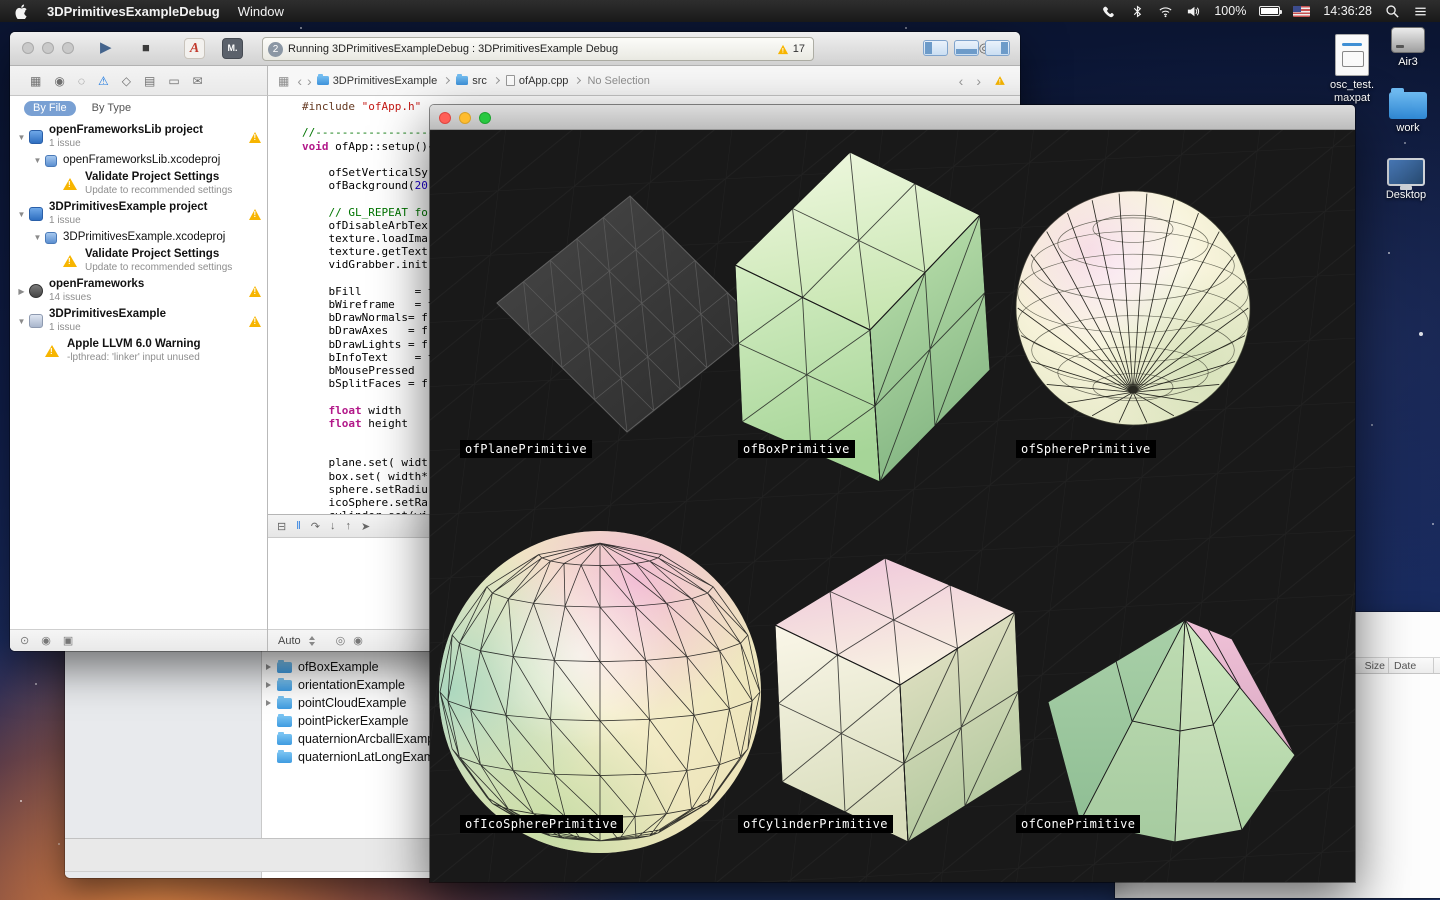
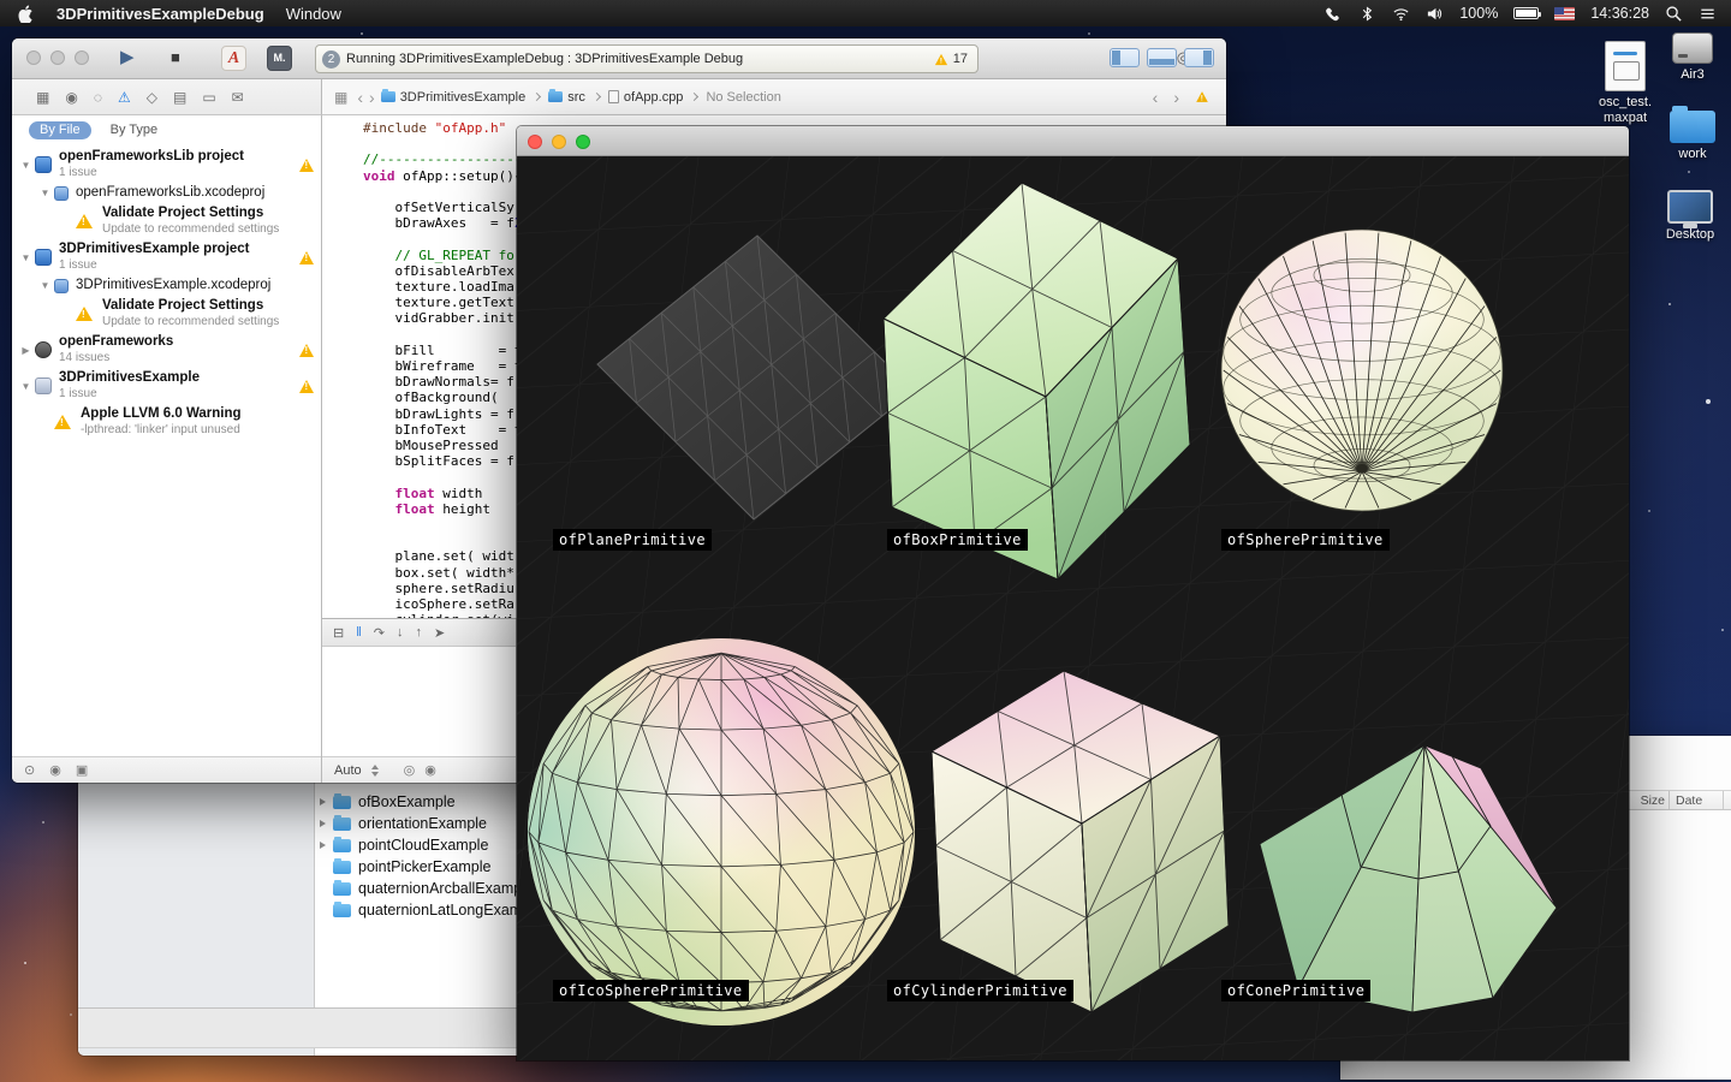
  osc_test.
  maxpat
  Air3
  work
  Desktop
  Size
  Date
  ofBoxExample
  orientationExample
  pointCloudExample
  pointPickerExample
  quaternionArcballExam
  quaternionLatLongExam
  ▶
  ■
  A
  M.
  2
  Running 3DPrimitivesExampleDebug : 3DPrimitivesExample Debug
  17
  ▦
  ◉
  ◌
  ⚠
  ◇
  ▤
  ▭
  ✉
  ▦
  ‹
  ›
  3DPrimitivesExample
  src
  ofApp.cpp
  No Selection
  ‹
  ›
  By File
  By Type
  ▼
  openFrameworksLib project
  1 issue
  ▼
  openFrameworksLib.xcodeproj
  Validate Project Settings
  Update to recommended settings
  ▼
  3DPrimitivesExample project
  1 issue
  ▼
  3DPrimitivesExample.xcodeproj
  Validate Project Settings
  Update to recommended settings
  ▶
  openFrameworks
  14 issues
  ▼
  3DPrimitivesExample
  1 issue
  Apple LLVM 6.0 Warning
  -lpthread: 'linker' input unused
  ⊙
  ◉
  ▣
  #include "ofApp.h"
  void ofApp::setup()
  ofSetVerticalSy
- ofBackground(20
+ bDrawAxes = f
  // GL_REPEAT fo
  ofDisableArbTex
  texture.loadIma
  texture.getText
  vidGrabber.init
  bFill =
  bWireframe =
  bDrawNormals= f
- bDrawAxes = f
+ ofBackground(
  bDrawLights = f
  bInfoText =
  bMousePressed
  bSplitFaces = f
  float width
  float height
  plane.set( widt
  box.set( width*
  sphere.setRadiu
  icoSphere.setRa
  ⊟
  ‖
  ↷
  ↓
  ↑
  ➤
  Auto
  ◎
  ◉
  ofPlanePrimitive
  ofBoxPrimitive
  ofSpherePrimitive
  ofIcoSpherePrimitive
  ofCylinderPrimitive
  ofConePrimitive
  3DPrimitivesExampleDebug
  Window
  100%
  14:36:28
